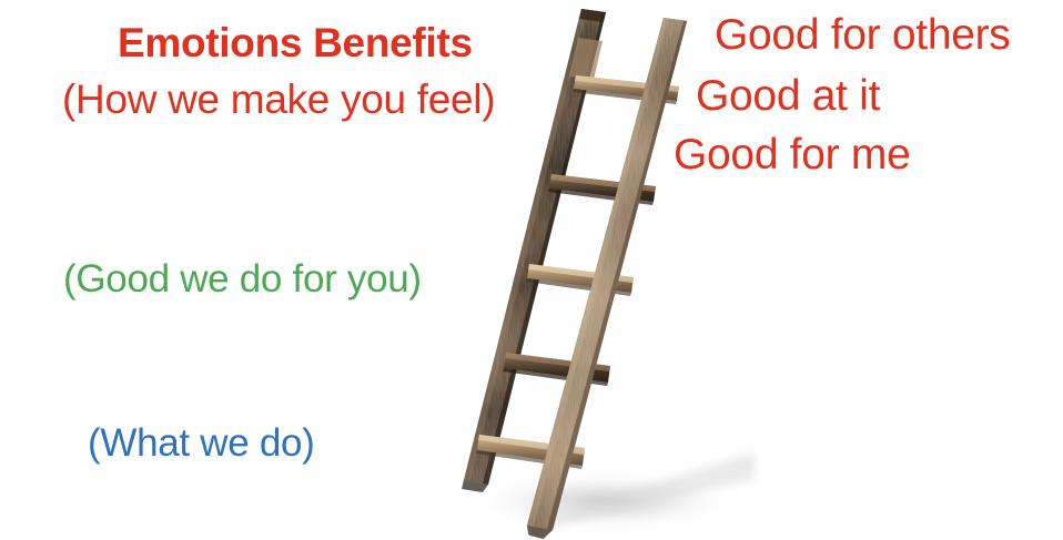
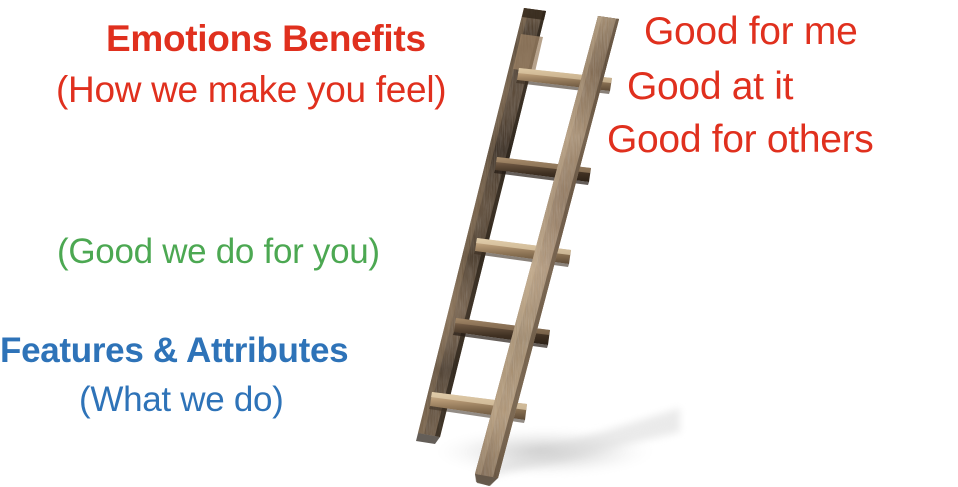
  Emotions Benefits
  (How we make you feel)
  (Good we do for you)
+ Features & Attributes
  (What we do)
- Good for others
+ Good for me
  Good at it
- Good for me
+ Good for others
